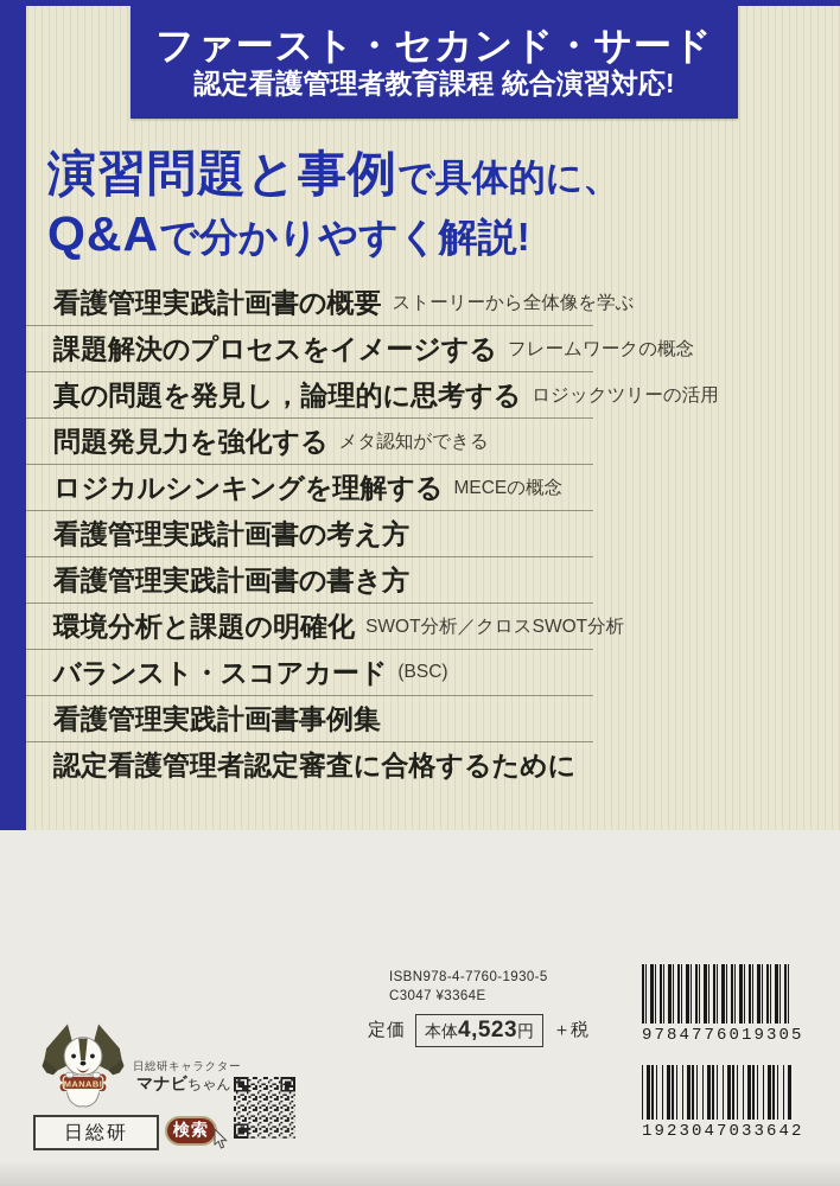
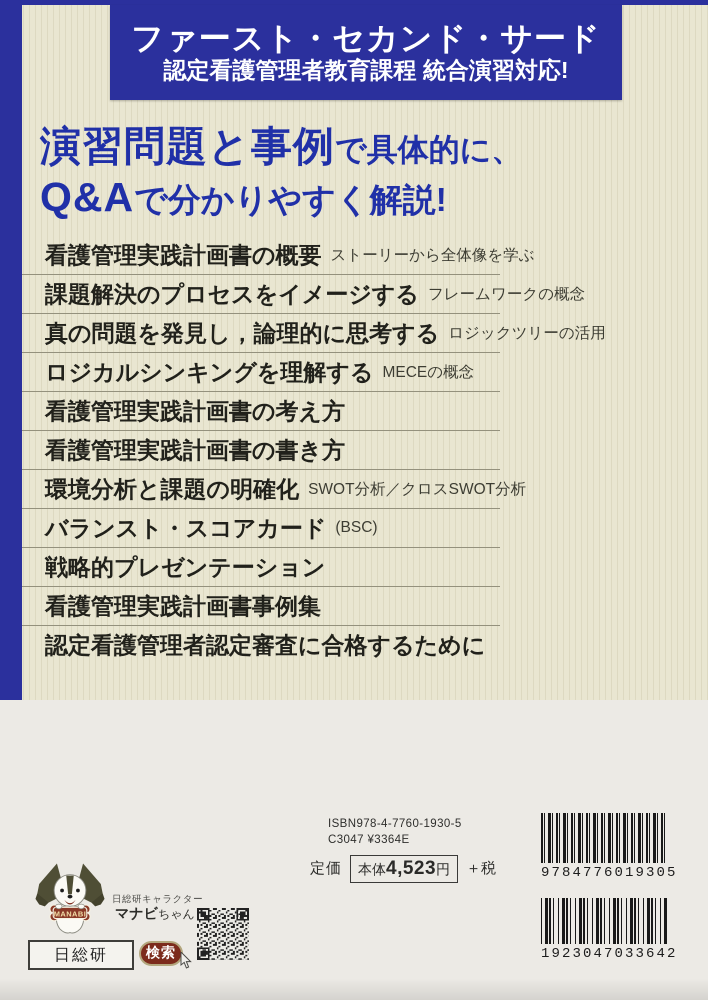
  ファースト・セカンド・サード
  認定看護管理者教育課程 統合演習対応!
  演習問題と事例で具体的に、
  Q&Aで分かりやすく解説!
  看護管理実践計画書の概要
  ストーリーから全体像を学ぶ
  課題解決のプロセスをイメージする
  フレームワークの概念
  真の問題を発見し，論理的に思考する
  ロジックツリーの活用
- 問題発見力を強化する
- メタ認知ができる
  ロジカルシンキングを理解する
  MECEの概念
  看護管理実践計画書の考え方
  看護管理実践計画書の書き方
  環境分析と課題の明確化
  SWOT分析／クロスSWOT分析
  バランスト・スコアカード
  (BSC)
+ 戦略的プレゼンテーション
  看護管理実践計画書事例集
  認定看護管理者認定審査に合格するために
  MANABI
  日総研キャラクター
  マナビちゃん
  日総研
  検索
  ISBN978-4-7760-1930-5
  C3047 ¥3364E
  定価
  本体
  4,523
  円
  ＋税
  9784776019305
  1923047033642
